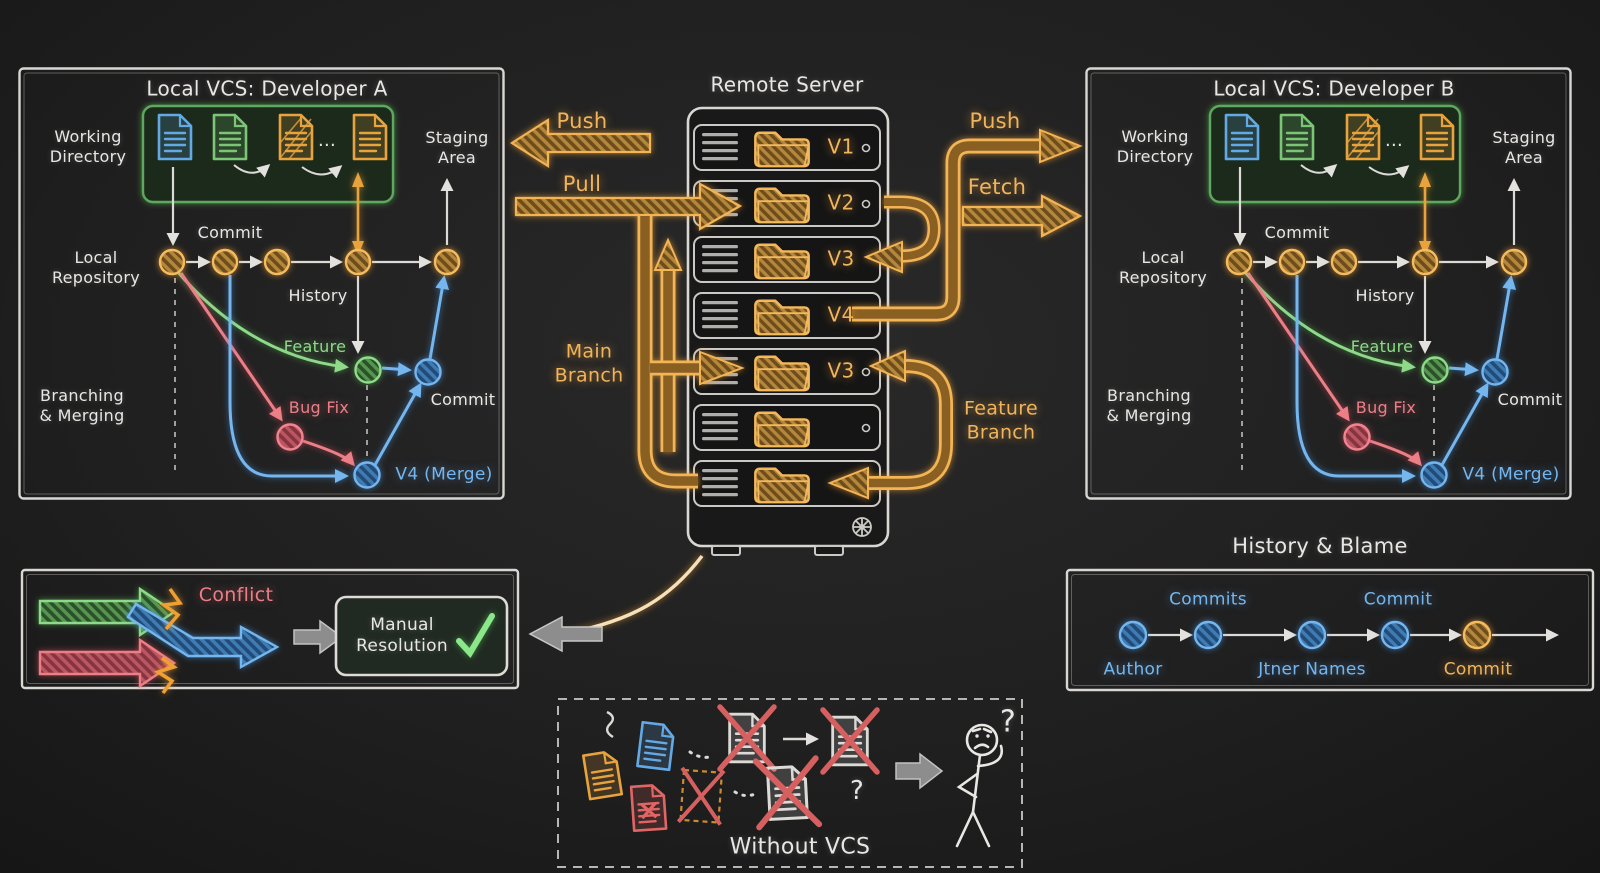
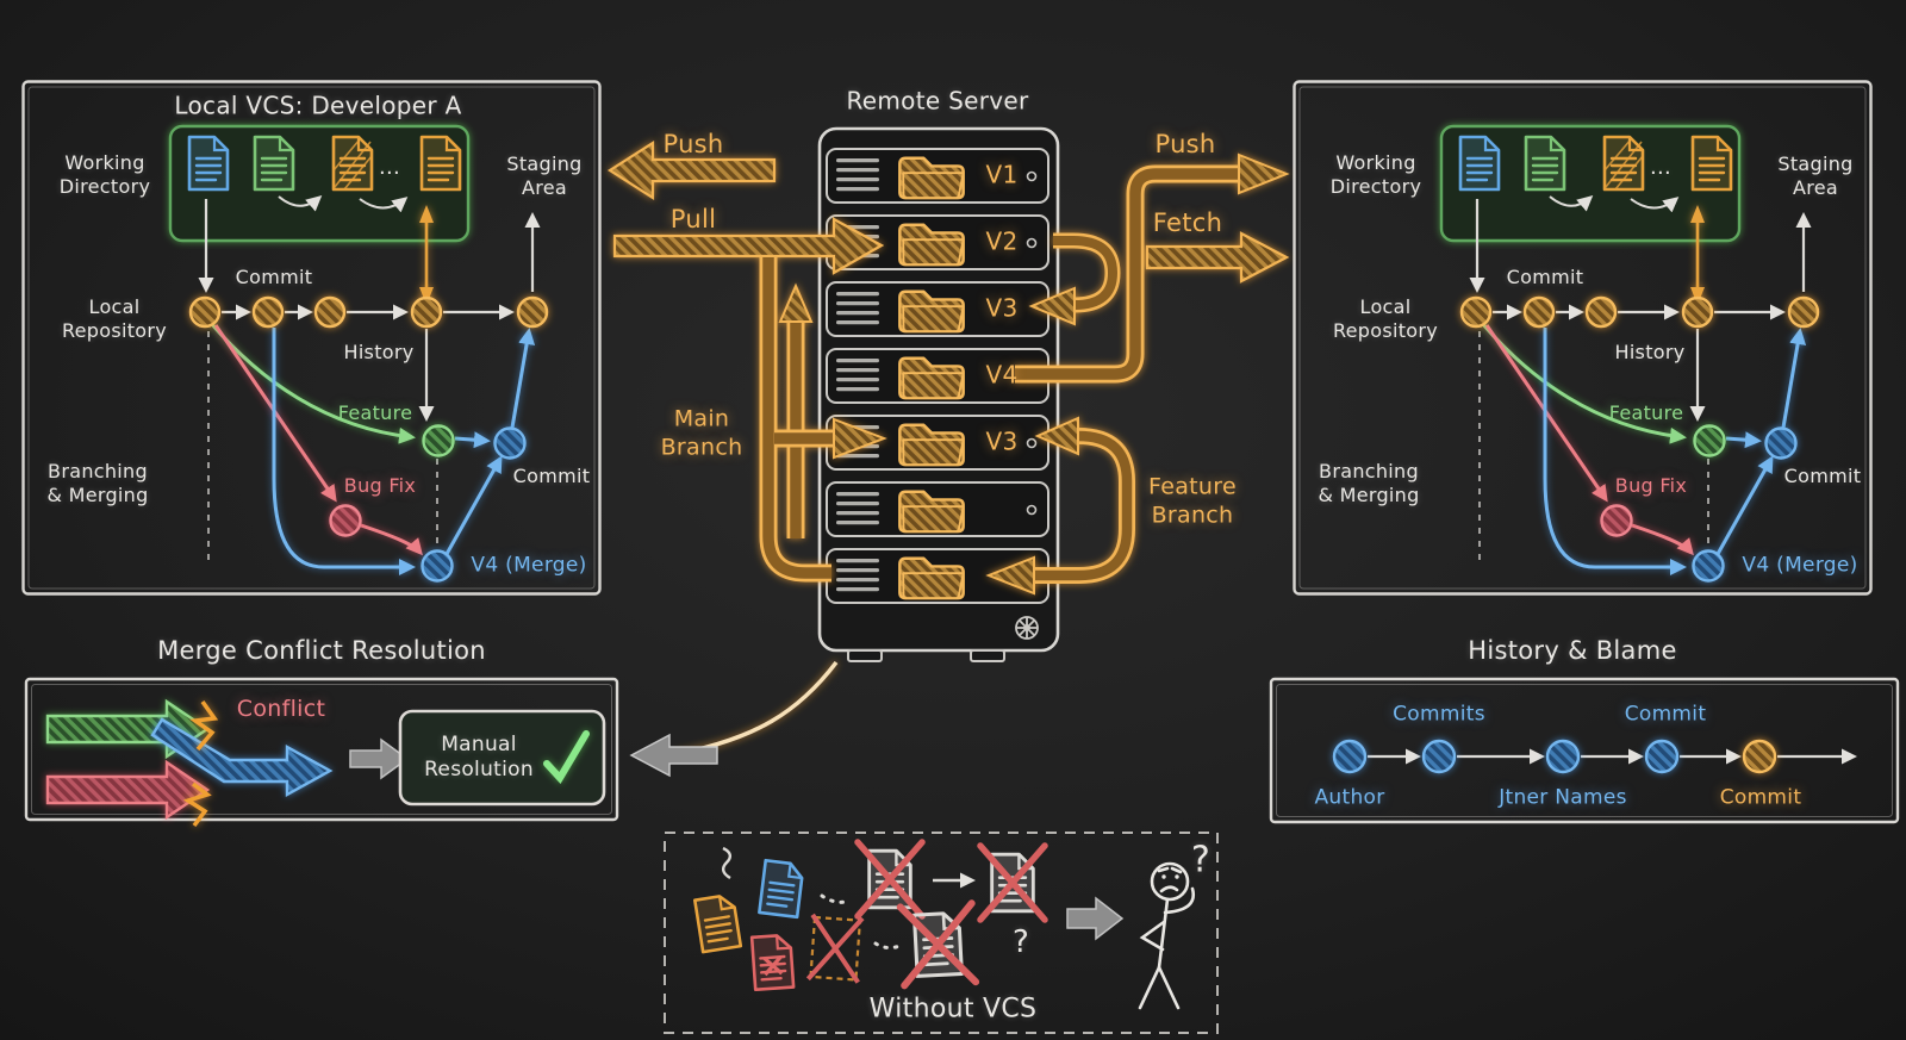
  Local VCS: Developer A
  Working
  Directory
  Staging
  Area
  Commit
  Local
  Repository
  History
  Branching
  & Merging
  Feature
  Bug Fix
  Commit
  V4 (Merge)
  ...
- Local VCS: Developer B
  Working
  Directory
  Staging
  Area
  Commit
  Local
  Repository
  History
  Branching
  & Merging
  Feature
  Bug Fix
  Commit
  V4 (Merge)
  ...
  Remote Server
  Push
  Pull
  Main
  Branch
  Push
  Fetch
  Feature
  Branch
  V1
  V2
  V3
  V4
  V3
+ Merge Conflict Resolution
  Conflict
  Manual
  Resolution
  History & Blame
  Commits
  Commit
  Author
  Jtner Names
  Commit
  Without VCS
  ?
  ?
